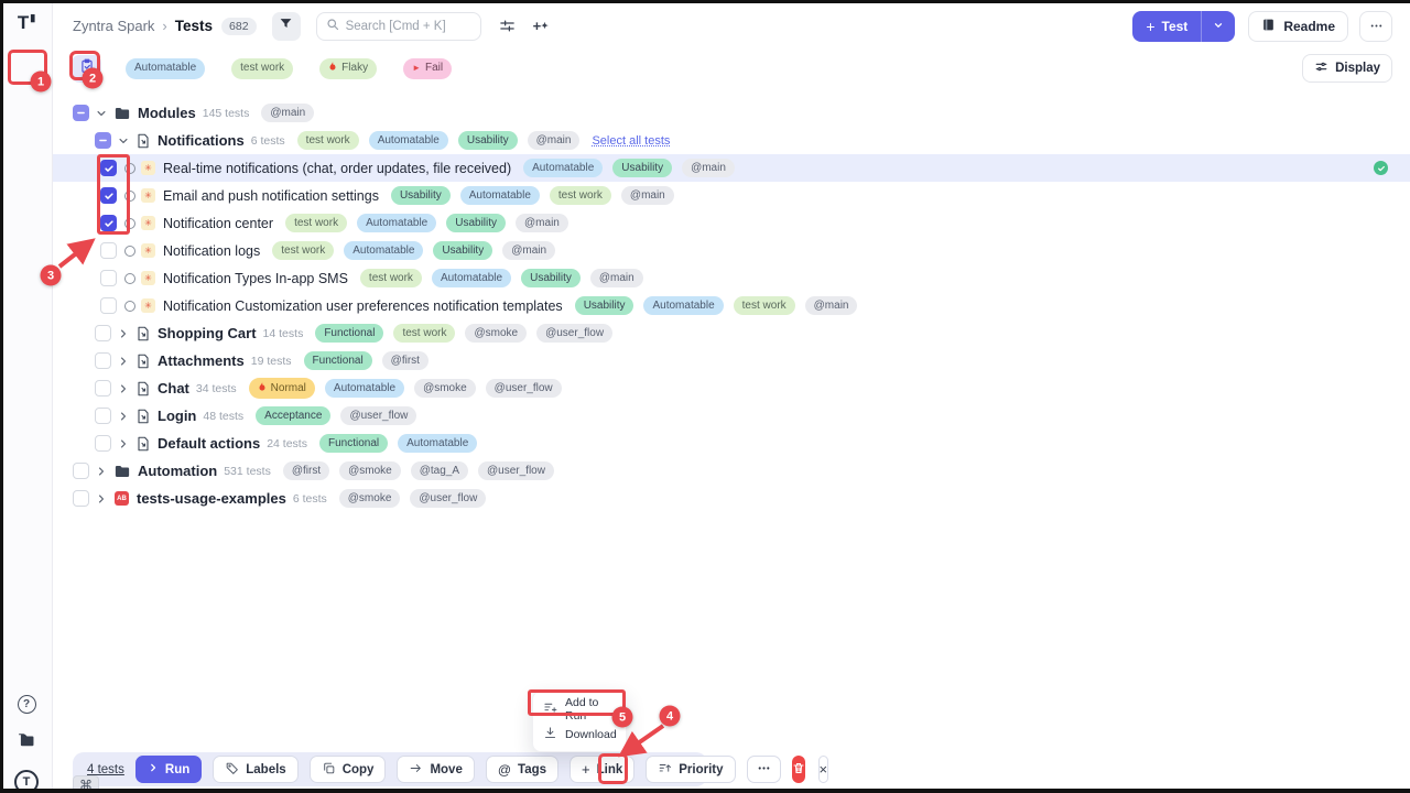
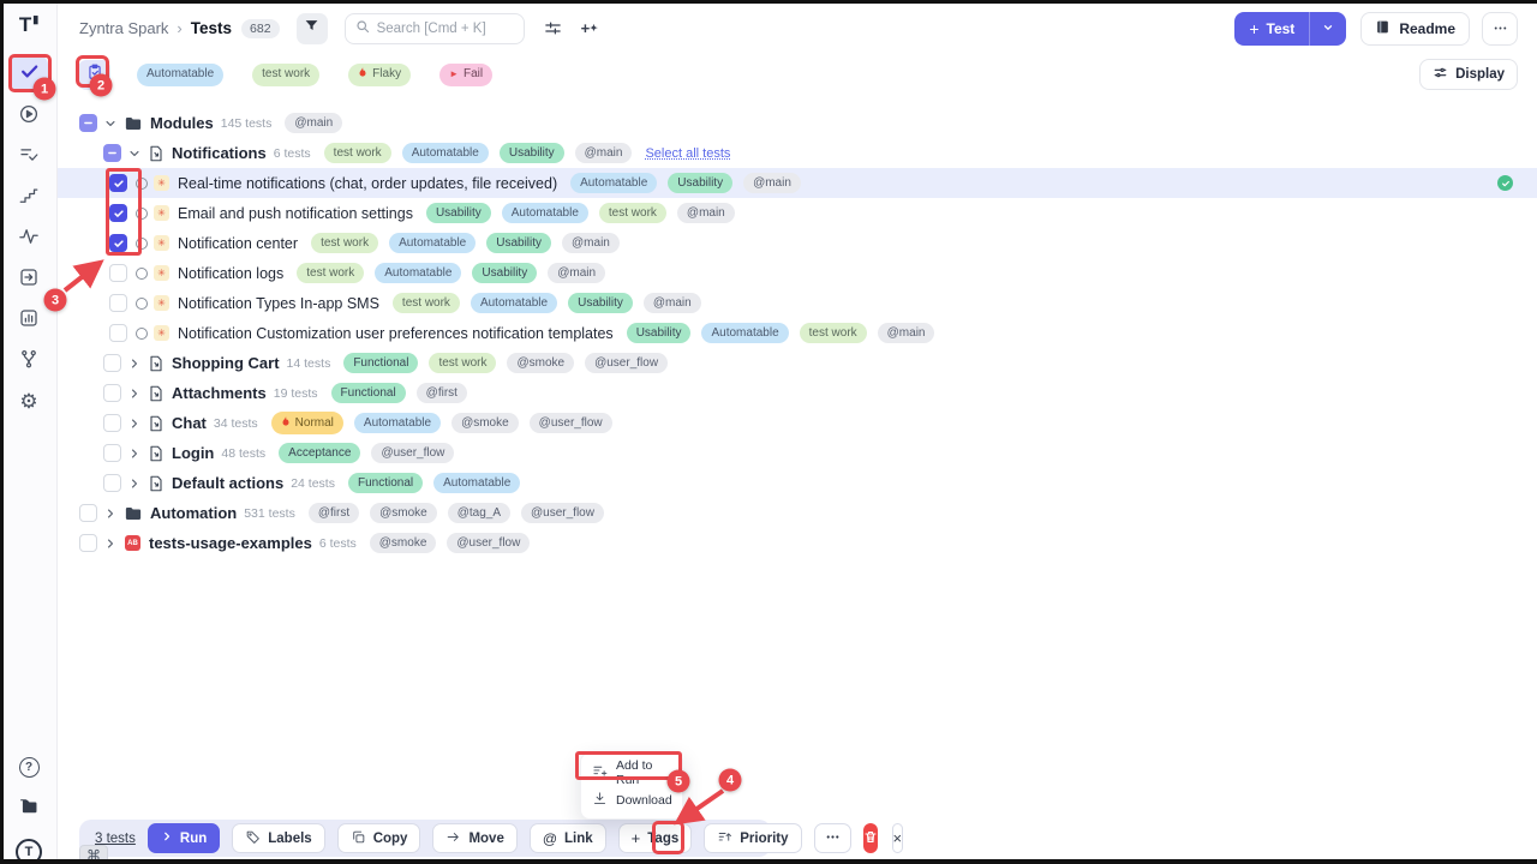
  T
  ▮
+ ⚙
  ?
  T
  Zyntra Spark
  ›
  Tests
  682
  Search [Cmd + K]
  +
  ✦
  +
  Test
  Readme
  Automatable
  test work
  Flaky
  ►
  Fail
  Display
  Modules
  145 tests
  @main
  Notifications
  6 tests
  test work
  Automatable
  Usability
  @main
  Select all tests
  ✳
  Real-time notifications (chat, order updates, file received)
  Automatable
  Usability
  @main
  ✳
  Email and push notification settings
  Usability
  Automatable
  test work
  @main
  ✳
  Notification center
  test work
  Automatable
  Usability
  @main
  ✳
  Notification logs
  test work
  Automatable
  Usability
  @main
  ✳
  Notification Types In-app SMS
  test work
  Automatable
  Usability
  @main
  ✳
  Notification Customization user preferences notification templates
  Usability
  Automatable
  test work
  @main
  Shopping Cart
  14 tests
  Functional
  test work
  @smoke
  @user_flow
  Attachments
  19 tests
  Functional
  @first
  Chat
  34 tests
  Normal
  Automatable
  @smoke
  @user_flow
  Login
  48 tests
  Acceptance
  @user_flow
  Default actions
  24 tests
  Functional
  Automatable
  Automation
  531 tests
  @first
  @smoke
  @tag_A
  @user_flow
  tests-usage-examples
  6 tests
  @smoke
  @user_flow
- 4 tests
+ 3 tests
  Run
  Labels
  Copy
  Move
  @
- Tags
+ Link
  +
- Link
+ Tags
  Priority
  ×
  ⌘
  Add to Run
  Download
  1
  2
  3
  4
  5
